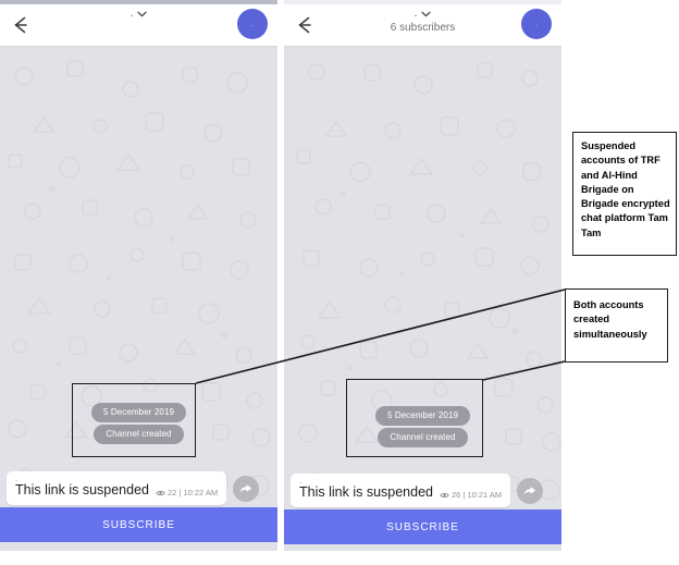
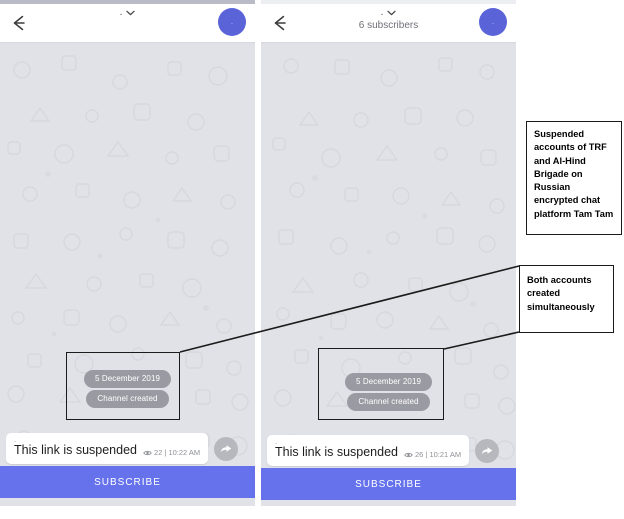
  .
  .
  5 December 2019
  Channel created
  .
  This link is suspended
  22 | 10:22 AM
  SUBSCRIBE
  .
  6 subscribers
  .
  5 December 2019
  Channel created
  .
  This link is suspended
  26 | 10:21 AM
  SUBSCRIBE
- Suspended accounts of TRF and Al-Hind Brigade on Brigade encrypted chat platform Tam Tam
+ Suspended accounts of TRF and Al-Hind Brigade on Russian encrypted chat platform Tam Tam
  Both accounts created simultaneously
